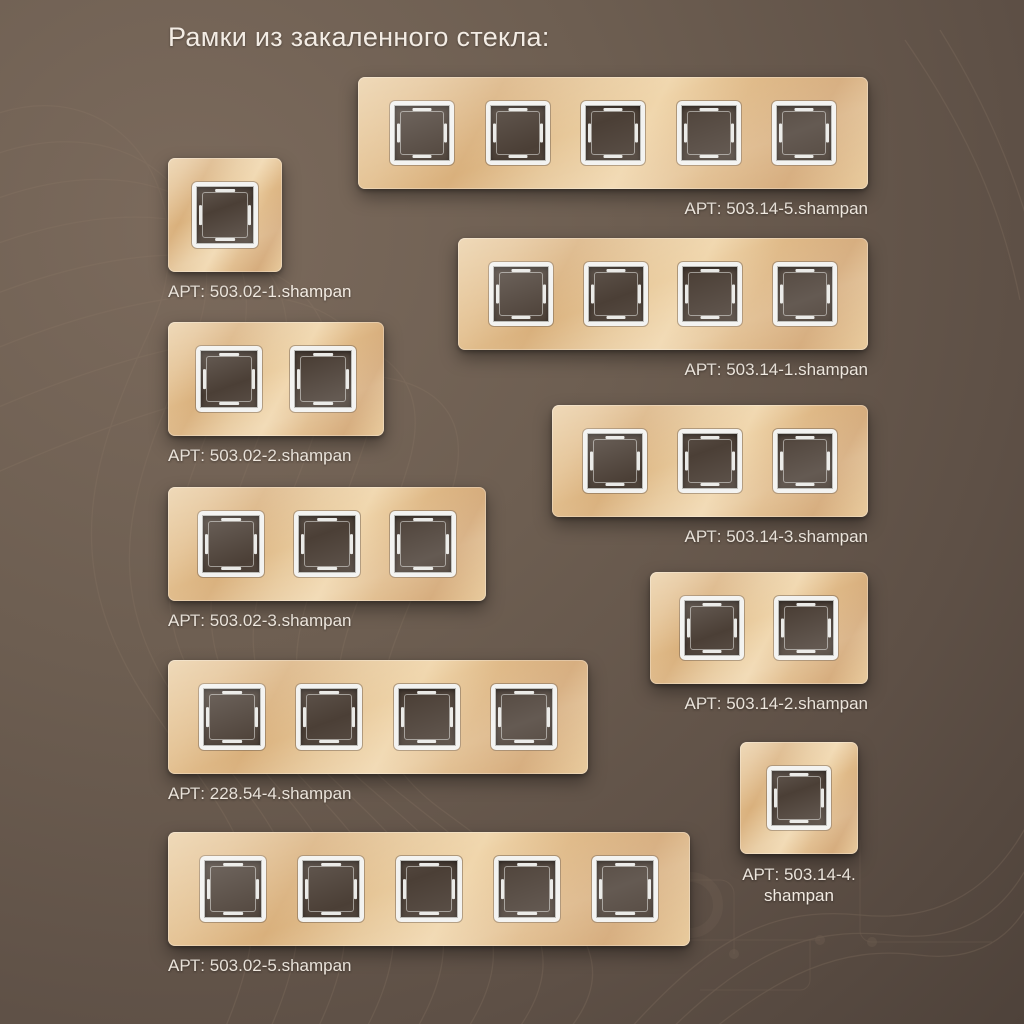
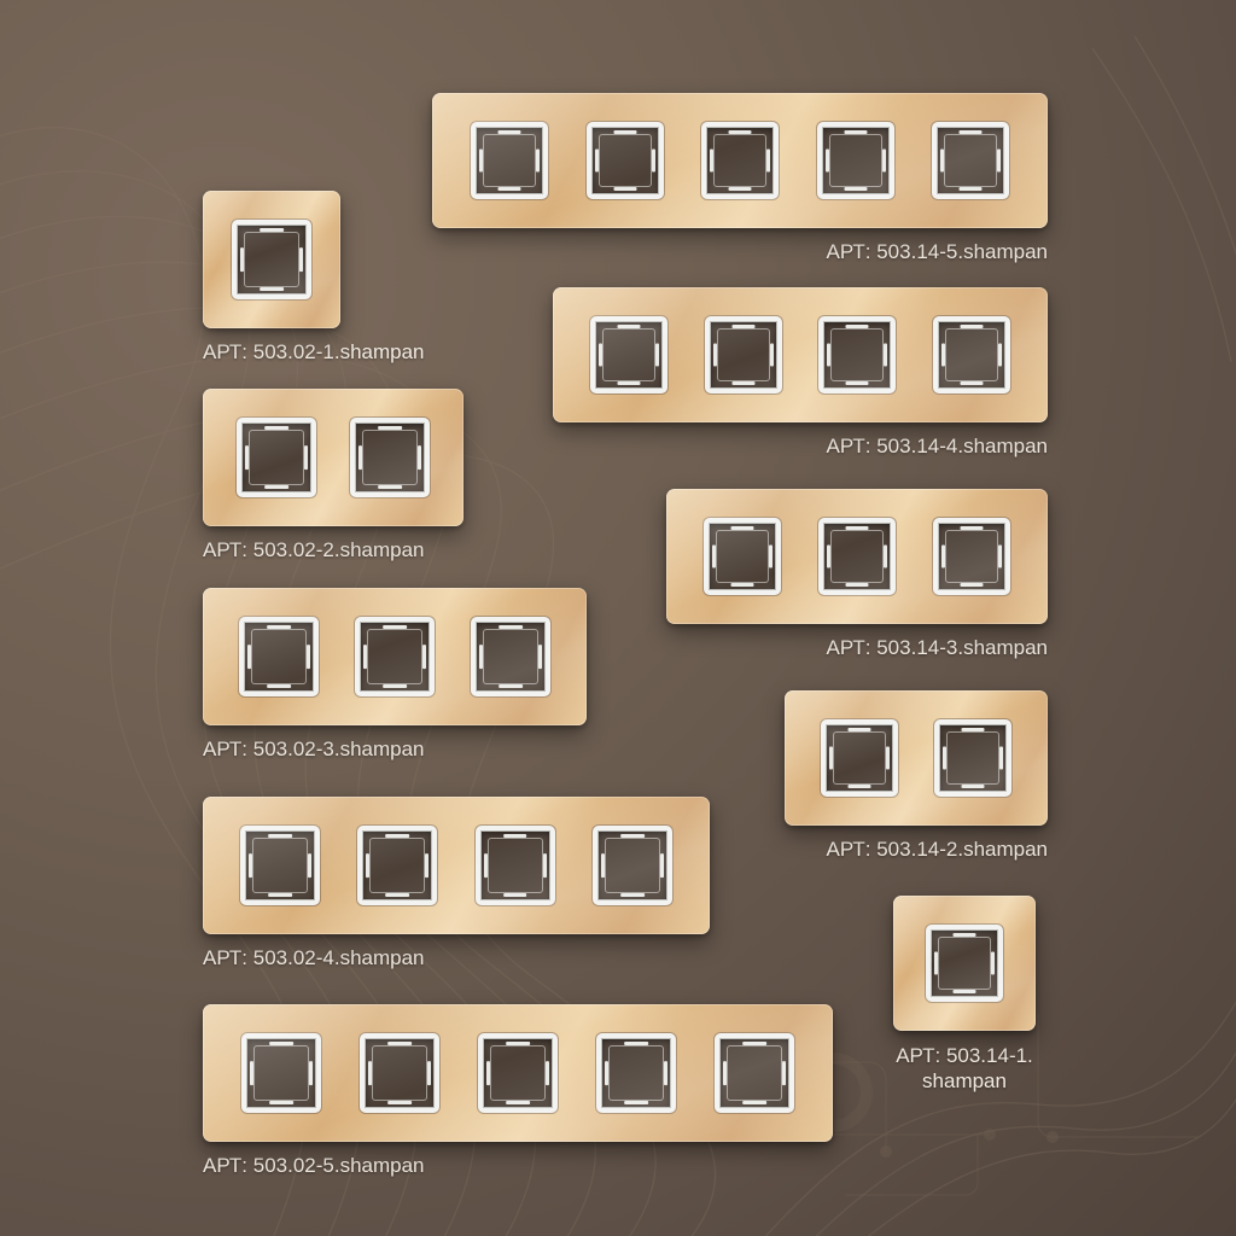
- Рамки из закаленного стекла:
  АРТ: 503.02-1.shampan
  АРТ: 503.02-2.shampan
  АРТ: 503.02-3.shampan
- АРТ: 228.54-4.shampan
+ АРТ: 503.02-4.shampan
  АРТ: 503.02-5.shampan
  АРТ: 503.14-5.shampan
- АРТ: 503.14-1.shampan
+ АРТ: 503.14-4.shampan
  АРТ: 503.14-3.shampan
  АРТ: 503.14-2.shampan
- АРТ: 503.14-4. shampan
+ АРТ: 503.14-1. shampan
